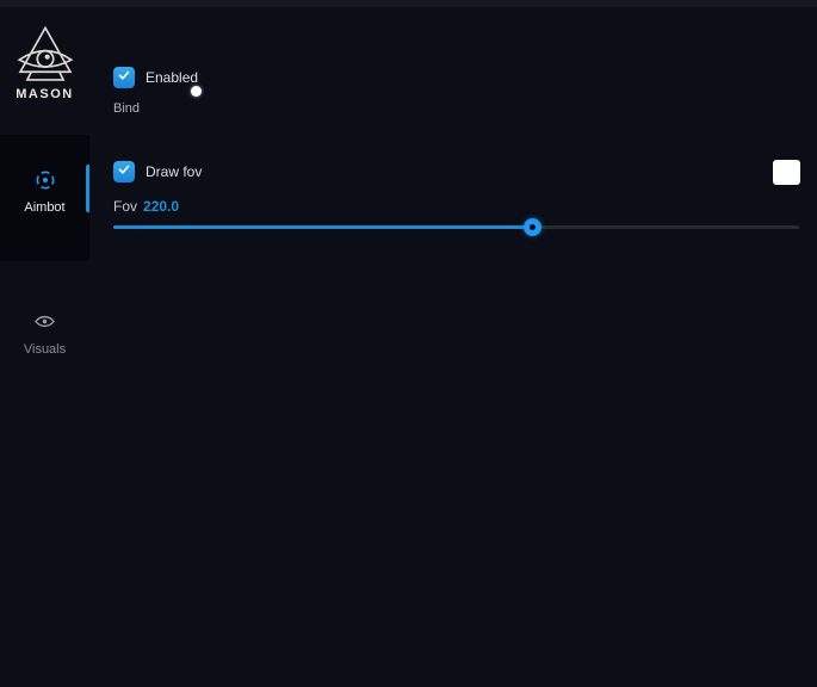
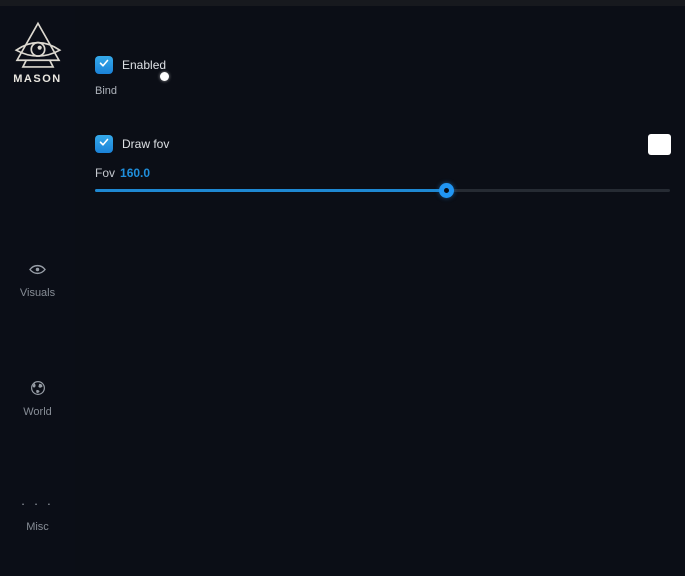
  MASON
- Aimbot
  Visuals
+ World
+ · · ·
+ Misc
  Enabled
  Bind
  Draw fov
- Fov 220.0
+ Fov 160.0
